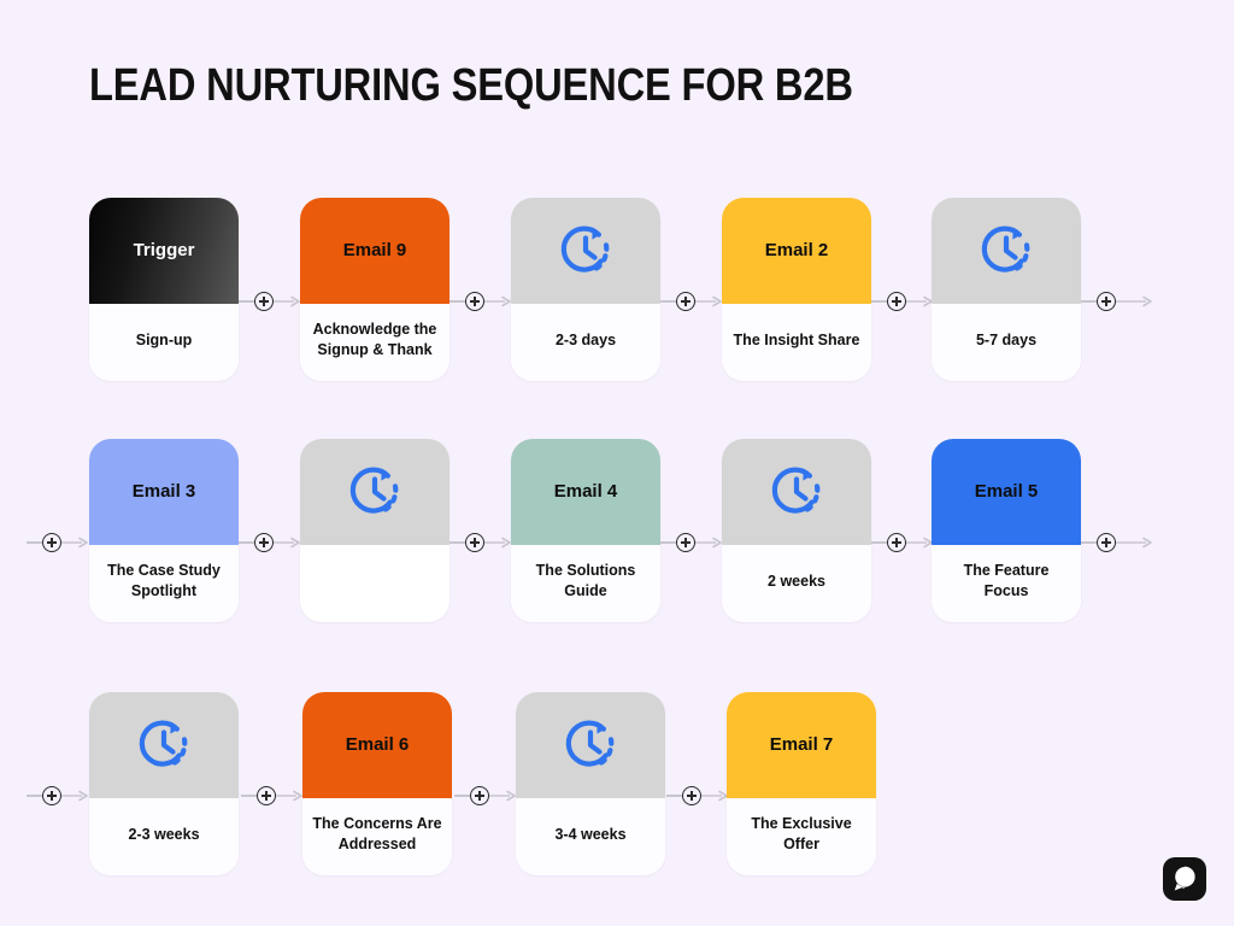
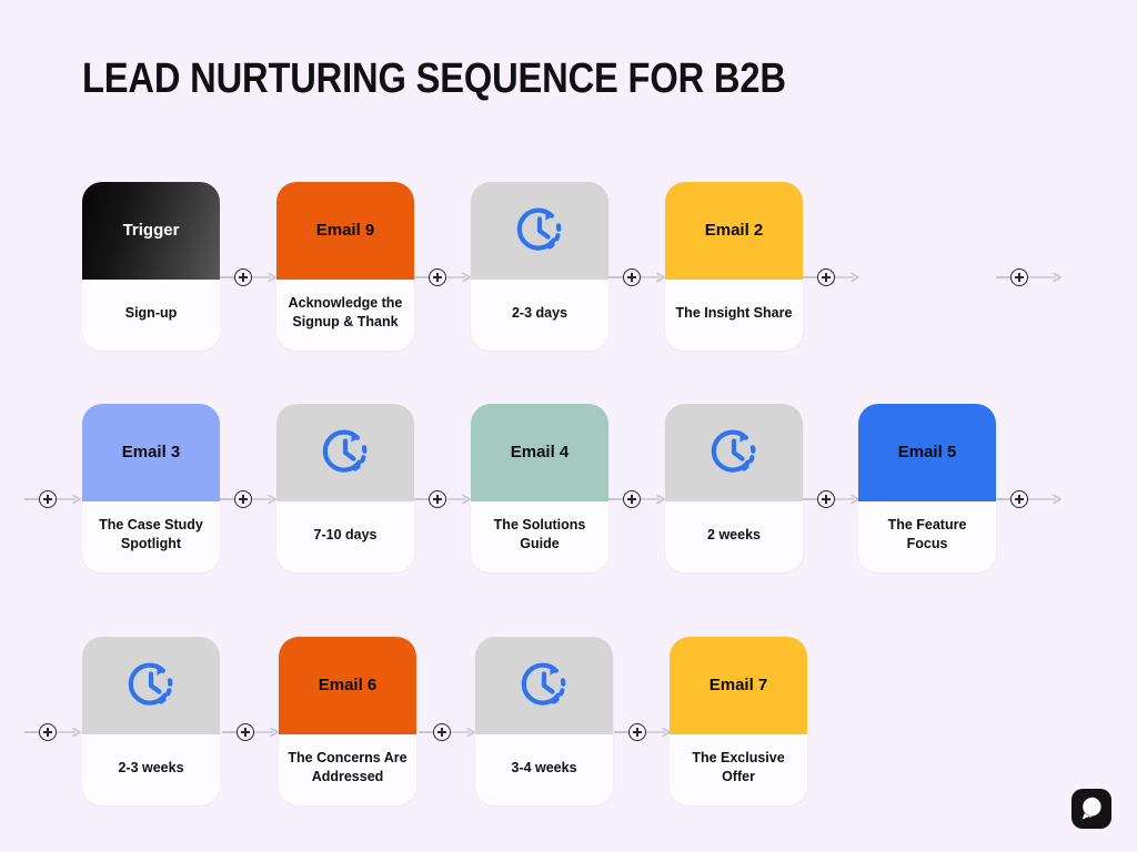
  LEAD NURTURING SEQUENCE FOR B2B
  Trigger
  Sign-up
  Email 9
  Acknowledge the Signup & Thank
  2-3 days
  Email 2
  The Insight Share
- 5-7 days
  Email 3
  The Case Study Spotlight
+ 7-10 days
  Email 4
  The Solutions Guide
  2 weeks
  Email 5
  The Feature Focus
  2-3 weeks
  Email 6
  The Concerns Are Addressed
  3-4 weeks
  Email 7
  The Exclusive Offer
